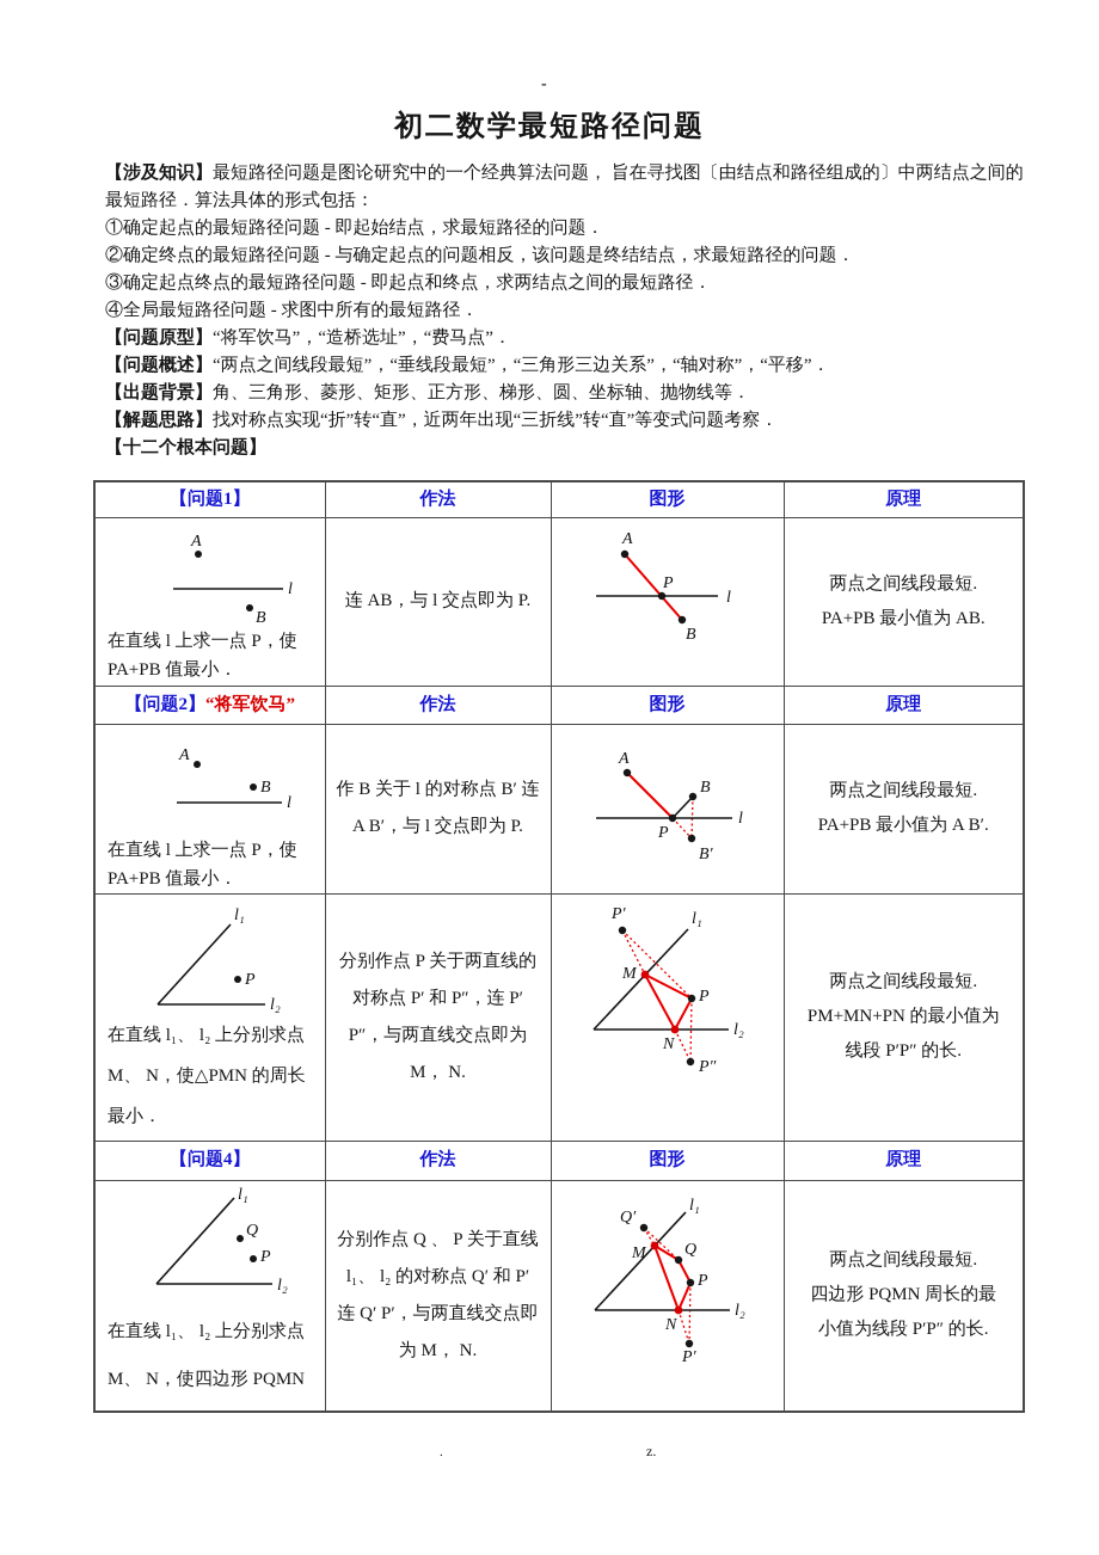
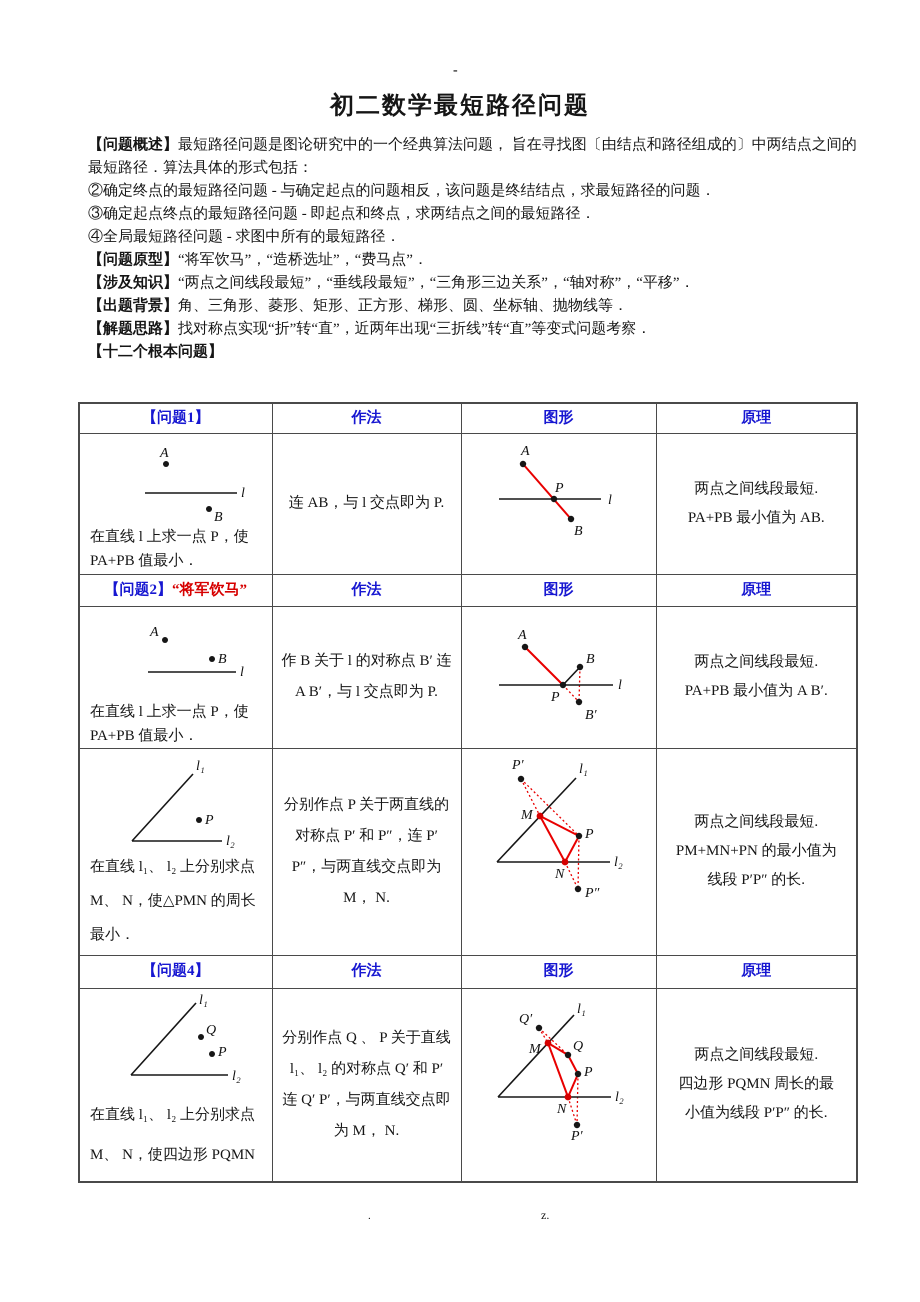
  -
  初二数学最短路径问题
- 【涉及知识】最短路径问题是图论研究中的一个经典算法问题， 旨在寻找图〔由结点和路径组成的〕中两结点之间的最短路径．算法具体的形式包括：
+ 【问题概述】最短路径问题是图论研究中的一个经典算法问题， 旨在寻找图〔由结点和路径组成的〕中两结点之间的最短路径．算法具体的形式包括：
- ①确定起点的最短路径问题 - 即起始结点，求最短路径的问题．
  ②确定终点的最短路径问题 - 与确定起点的问题相反，该问题是终结结点，求最短路径的问题．
  ③确定起点终点的最短路径问题 - 即起点和终点，求两结点之间的最短路径．
  ④全局最短路径问题 - 求图中所有的最短路径．
  【问题原型】“将军饮马”，“造桥选址”，“费马点”．
- 【问题概述】“两点之间线段最短”，“垂线段最短”，“三角形三边关系”，“轴对称”，“平移”．
+ 【涉及知识】“两点之间线段最短”，“垂线段最短”，“三角形三边关系”，“轴对称”，“平移”．
  【出题背景】角、三角形、菱形、矩形、正方形、梯形、圆、坐标轴、抛物线等．
  【解题思路】找对称点实现“折”转“直”，近两年出现“三折线”转“直”等变式问题考察．
  【十二个根本问题】
  【问题1】	作法	图形	原理
  A l B 在直线 l 上求一点 P，使 PA+PB 值最小．	连 AB，与 l 交点即为 P.	l A P B	两点之间线段最短. PA+PB 最小值为 AB.
  【问题2】“将军饮马”	作法	图形	原理
  A B l 在直线 l 上求一点 P，使 PA+PB 值最小．	作 B 关于 l 的对称点 B′ 连 A B′，与 l 交点即为 P.	l A B P B′	两点之间线段最短. PA+PB 最小值为 A B′.
  l₁ P l₂ 在直线 l₁、 l₂ 上分别求点 M、 N，使△PMN 的周长最小．	分别作点 P 关于两直线的对称点 P′ 和 P″，连 P′ P″，与两直线交点即为 M， N.	l₁ l₂ P′ M P N P″	两点之间线段最短. PM+MN+PN 的最小值为 线段 P′P″ 的长.
  【问题4】	作法	图形	原理
  l₁ Q P l₂ 在直线 l₁、 l₂ 上分别求点 M、 N，使四边形 PQMN	分别作点 Q 、 P 关于直线 l₁、 l₂ 的对称点 Q′ 和 P′ 连 Q′ P′，与两直线交点即为 M， N.	l₁ l₂ Q′ M Q P N P′	两点之间线段最短. 四边形 PQMN 周长的最 小值为线段 P′P″ 的长.
  .
  z.
